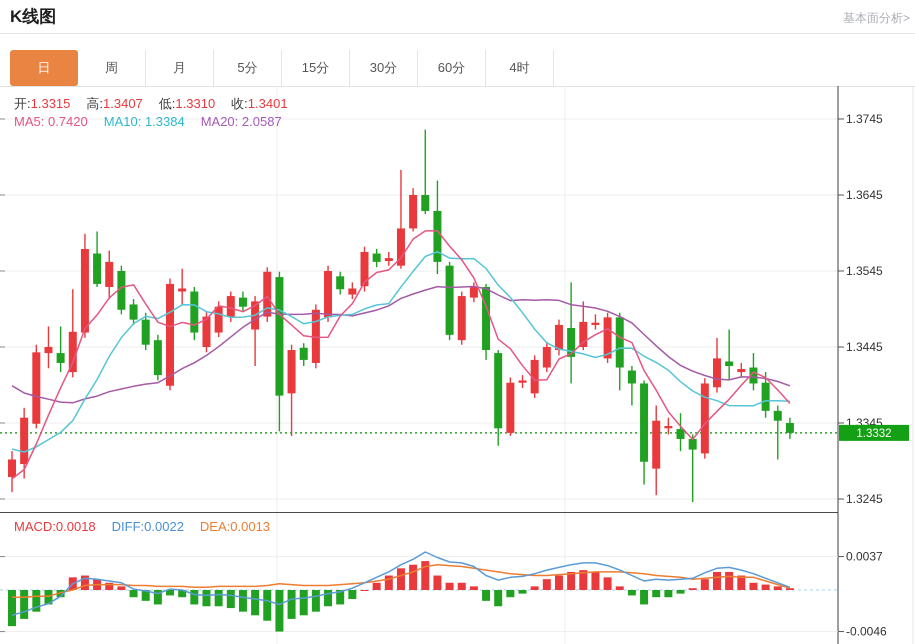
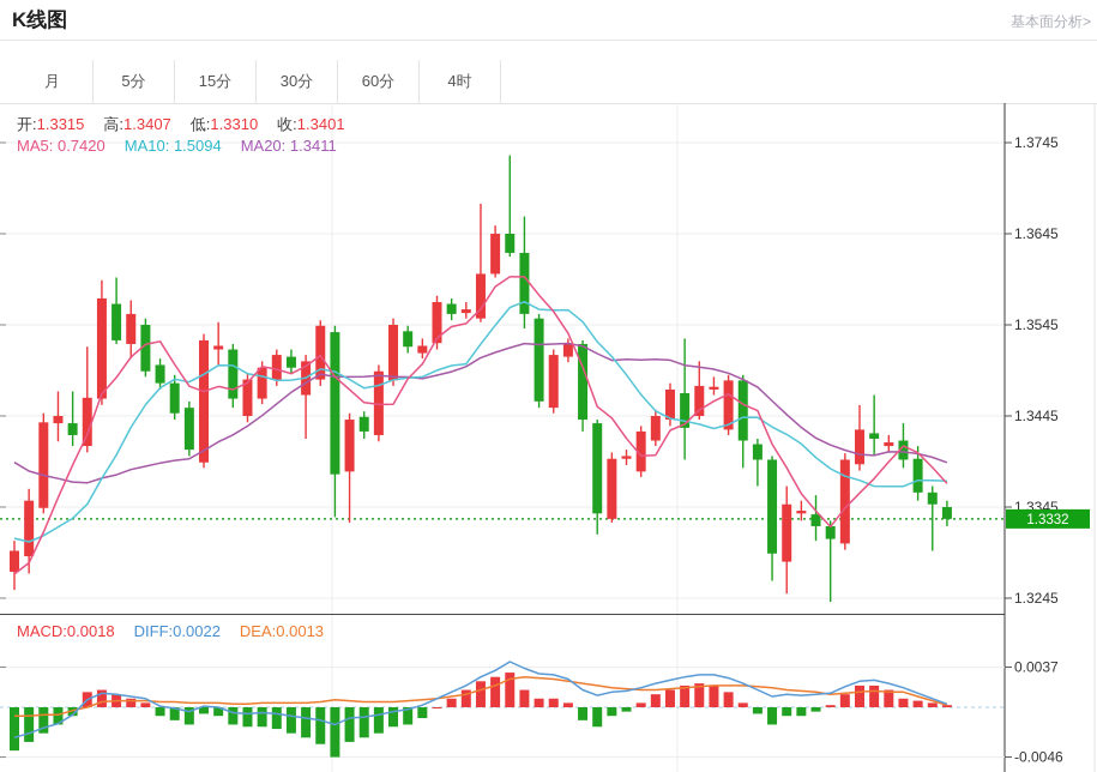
  1.3745
  1.3645
  1.3545
  1.3445
  1.3345
  1.3245
  0.0037
  -0.0046
  1.3332
  K线图
  基本面分析>
- 日
- 周
  月
  5分
  15分
  30分
  60分
  4时
  开:1.3315
  高:1.3407
  低:1.3310
  收:1.3401
  MA5: 0.7420
- MA10: 1.3384
+ MA10: 1.5094
- MA20: 2.0587
+ MA20: 1.3411
  MACD:0.0018
  DIFF:0.0022
  DEA:0.0013
